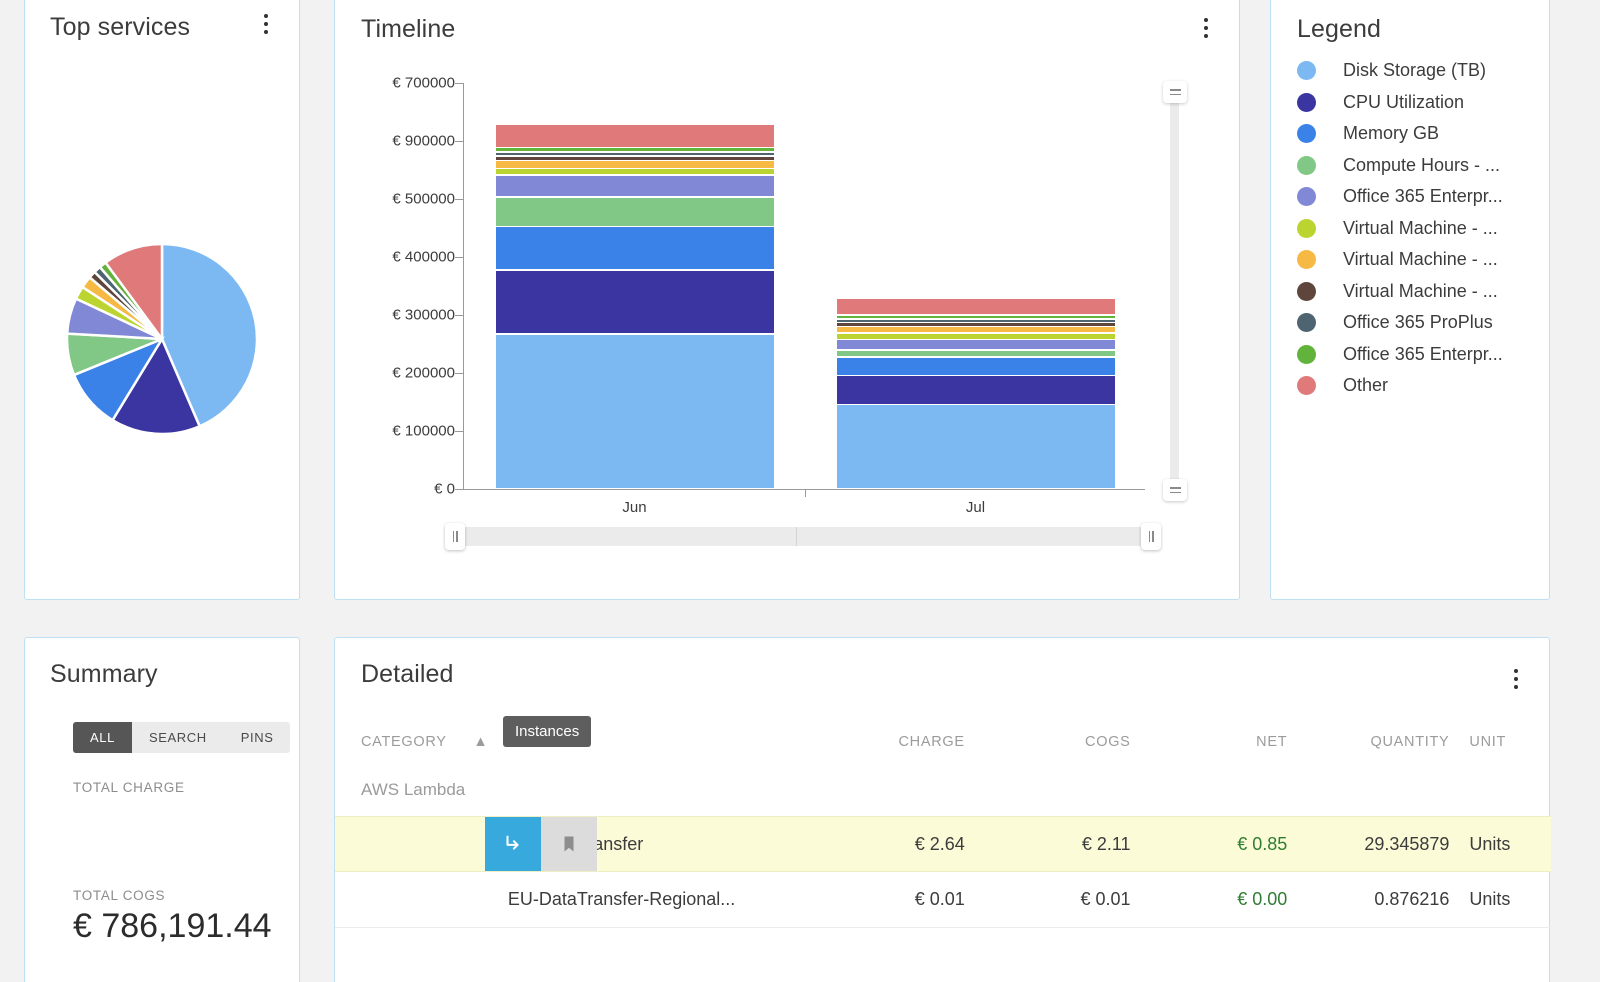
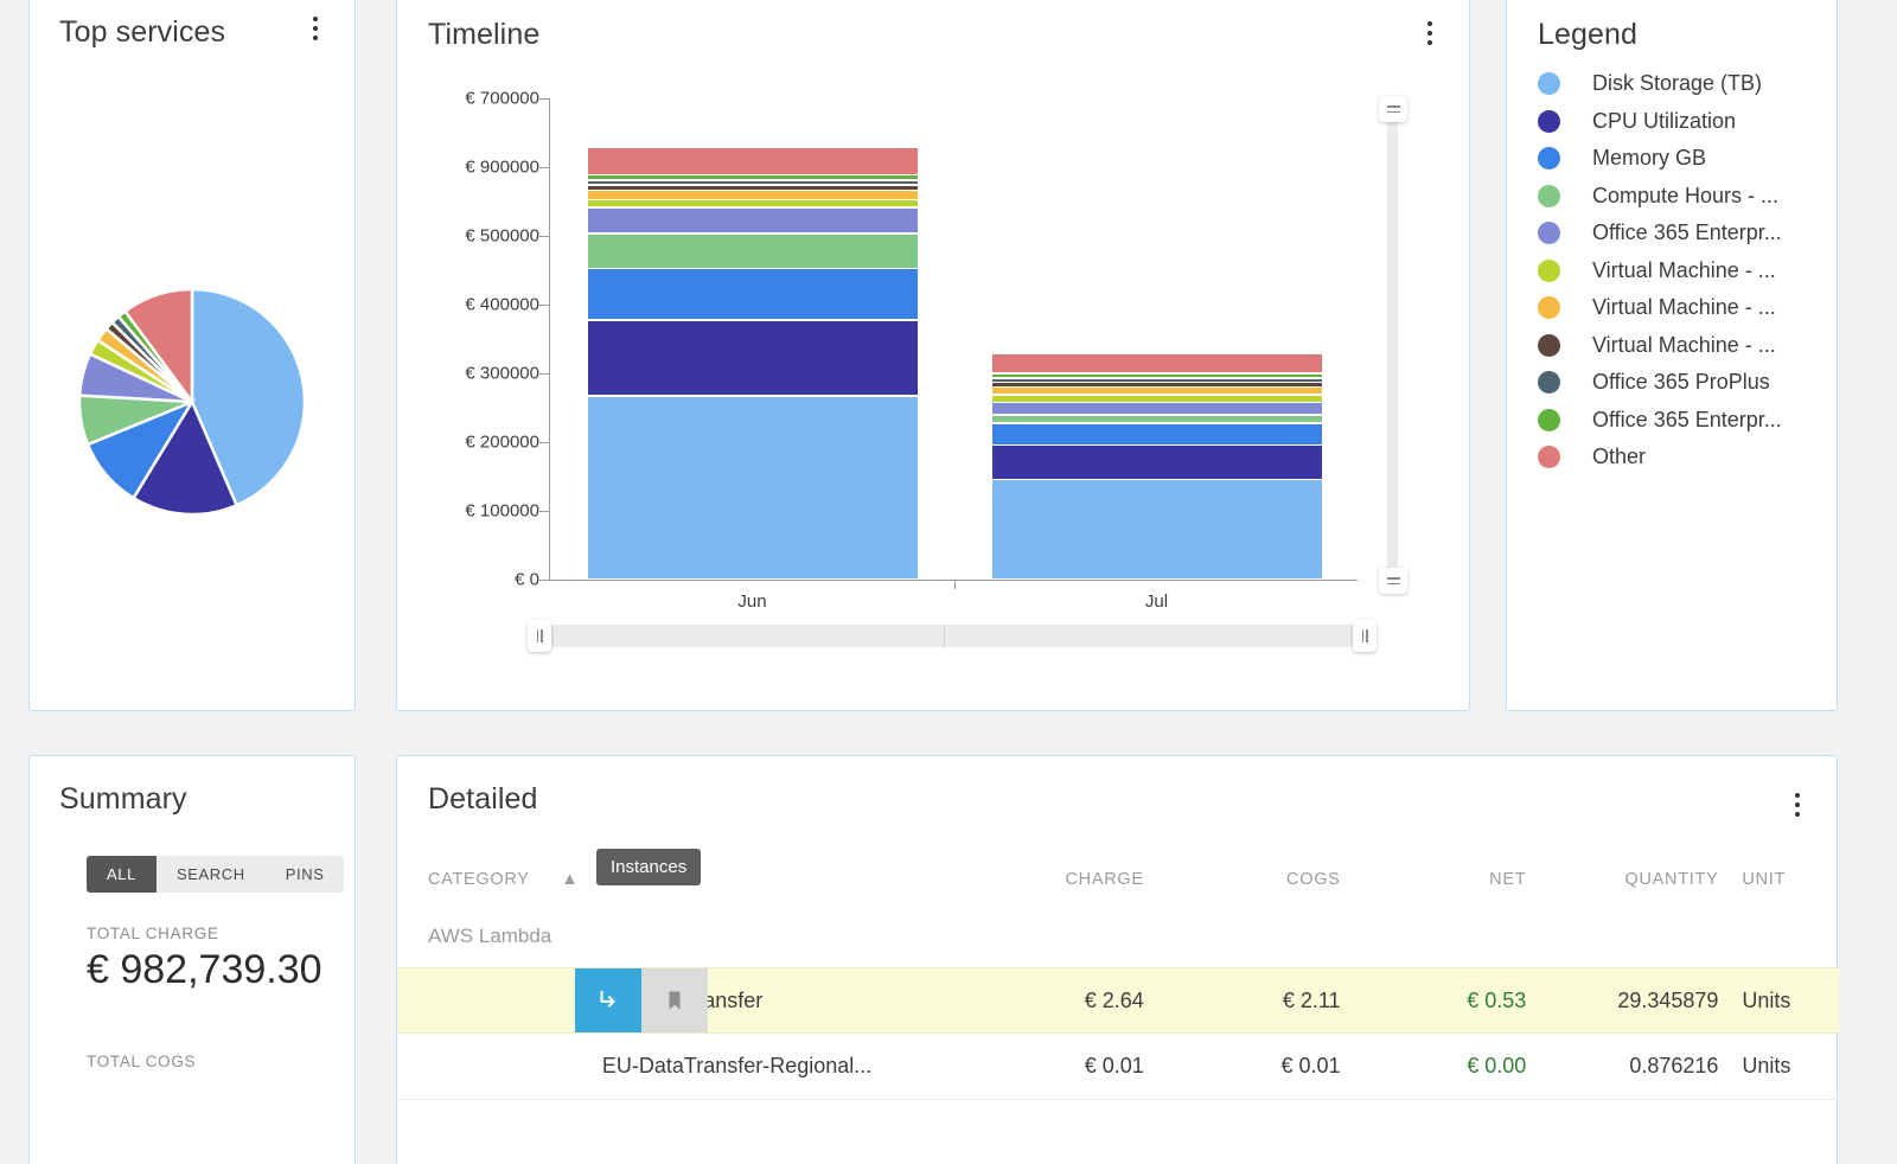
  Top services
  Timeline
  € 0
  € 100000
  € 200000
  € 300000
  € 400000
  € 500000
  € 900000
  € 700000
  Jun
  Jul
  Legend
  Disk Storage (TB)
  CPU Utilization
  Memory GB
  Compute Hours - ...
  Office 365 Enterpr...
  Virtual Machine - ...
  Virtual Machine - ...
  Virtual Machine - ...
  Office 365 ProPlus
  Office 365 Enterpr...
  Other
  Summary
  ALL
  SEARCH
  PINS
  TOTAL CHARGE
+ € 982,739.30
  TOTAL COGS
- € 786,191.44
  Detailed
  CATEGORY
  ▲
  CHARGE
  COGS
  NET
  QUANTITY
  UNIT
  AWS Lambda
  Instances
  € 2.64
  € 2.11
- € 0.85
+ € 0.53
  29.345879
  Units
  EU-DataTransfer-Regional...
  € 0.01
  € 0.01
  € 0.00
  0.876216
  Units
